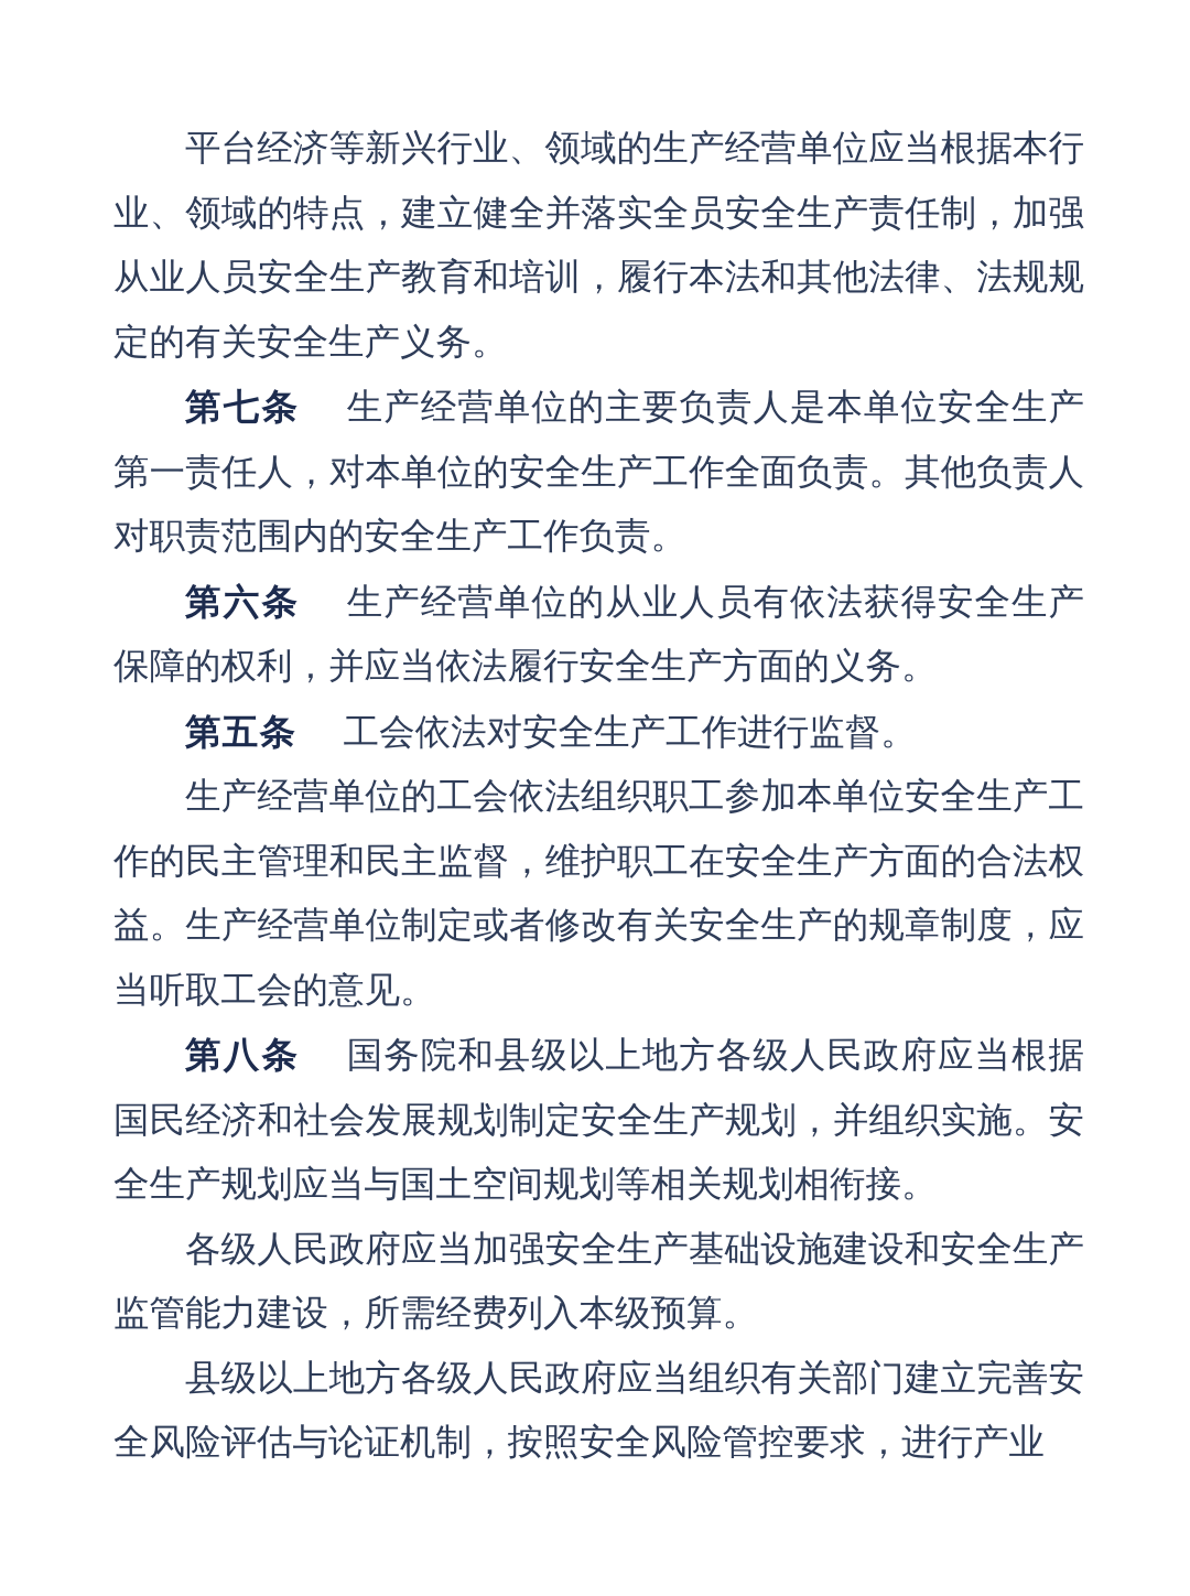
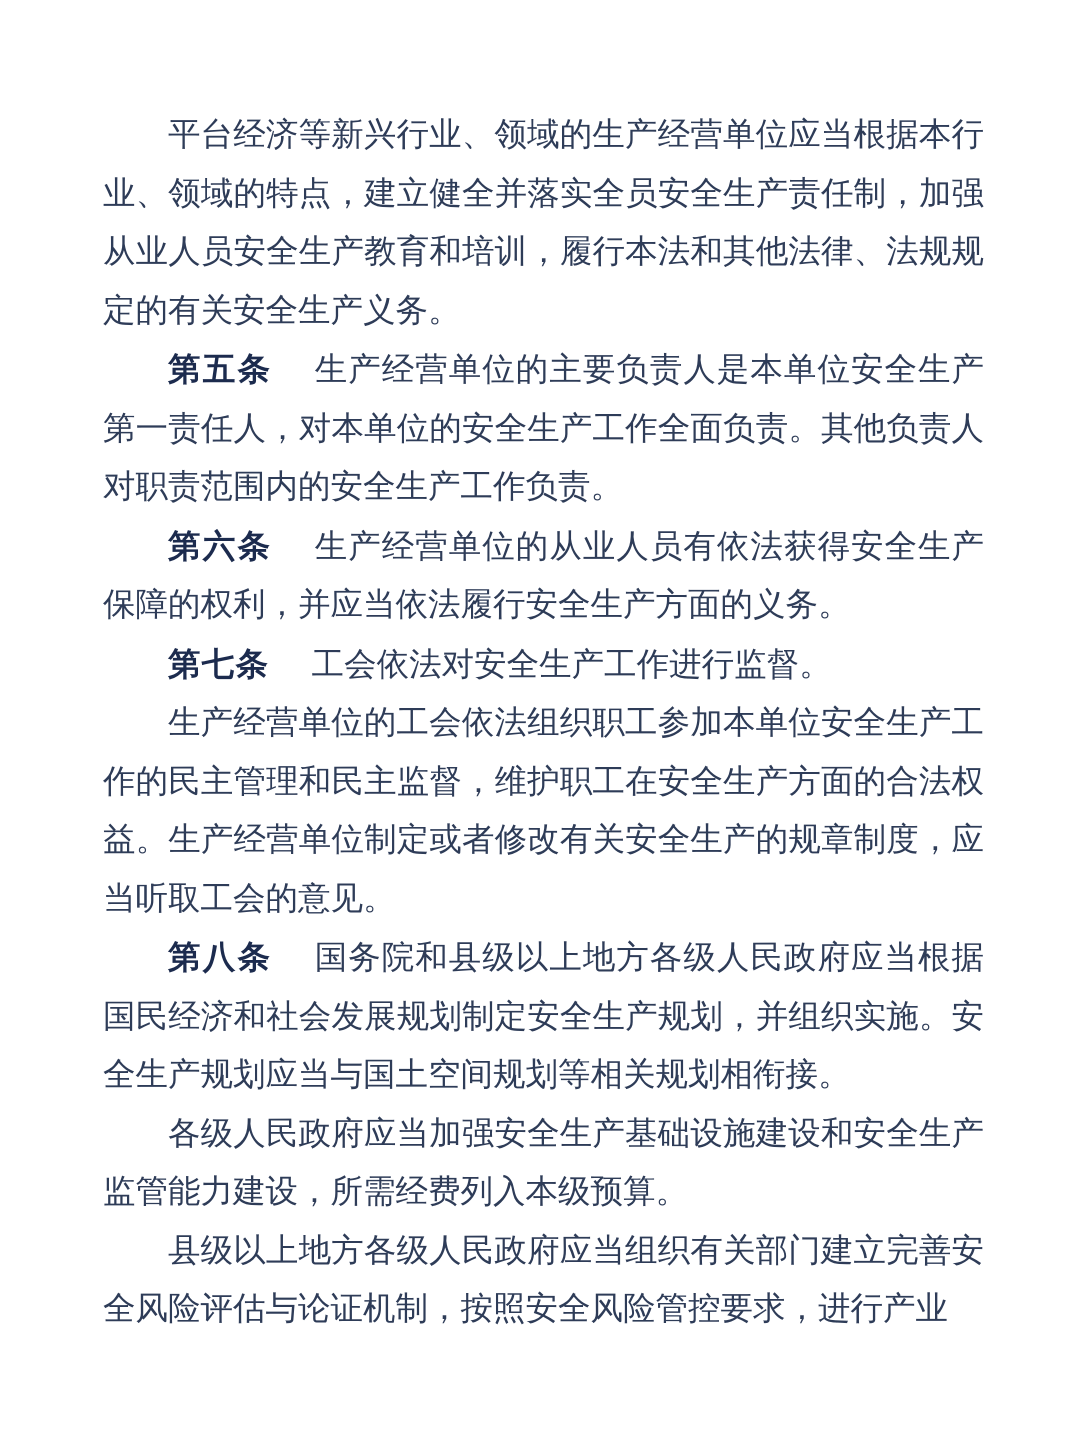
  平台经济等新兴行业、领域的生产经营单位应当根据本行业、领域的特点，建立健全并落实全员安全生产责任制，加强从业人员安全生产教育和培训，履行本法和其他法律、法规规定的有关安全生产义务。
- 第七条 生产经营单位的主要负责人是本单位安全生产第一责任人，对本单位的安全生产工作全面负责。其他负责人对职责范围内的安全生产工作负责。
+ 第五条 生产经营单位的主要负责人是本单位安全生产第一责任人，对本单位的安全生产工作全面负责。其他负责人对职责范围内的安全生产工作负责。
  第六条 生产经营单位的从业人员有依法获得安全生产保障的权利，并应当依法履行安全生产方面的义务。
- 第五条 工会依法对安全生产工作进行监督。
+ 第七条 工会依法对安全生产工作进行监督。
  生产经营单位的工会依法组织职工参加本单位安全生产工作的民主管理和民主监督，维护职工在安全生产方面的合法权益。生产经营单位制定或者修改有关安全生产的规章制度，应当听取工会的意见。
  第八条 国务院和县级以上地方各级人民政府应当根据国民经济和社会发展规划制定安全生产规划，并组织实施。安全生产规划应当与国土空间规划等相关规划相衔接。
  各级人民政府应当加强安全生产基础设施建设和安全生产监管能力建设，所需经费列入本级预算。
  县级以上地方各级人民政府应当组织有关部门建立完善安全风险评估与论证机制，按照安全风险管控要求，进行产业
